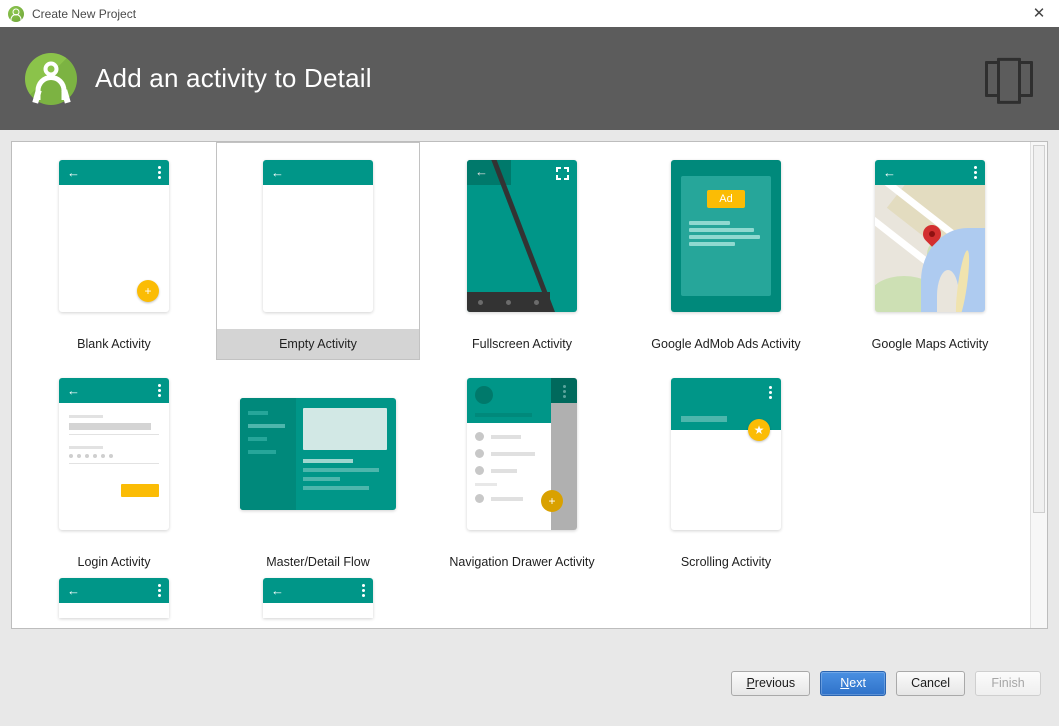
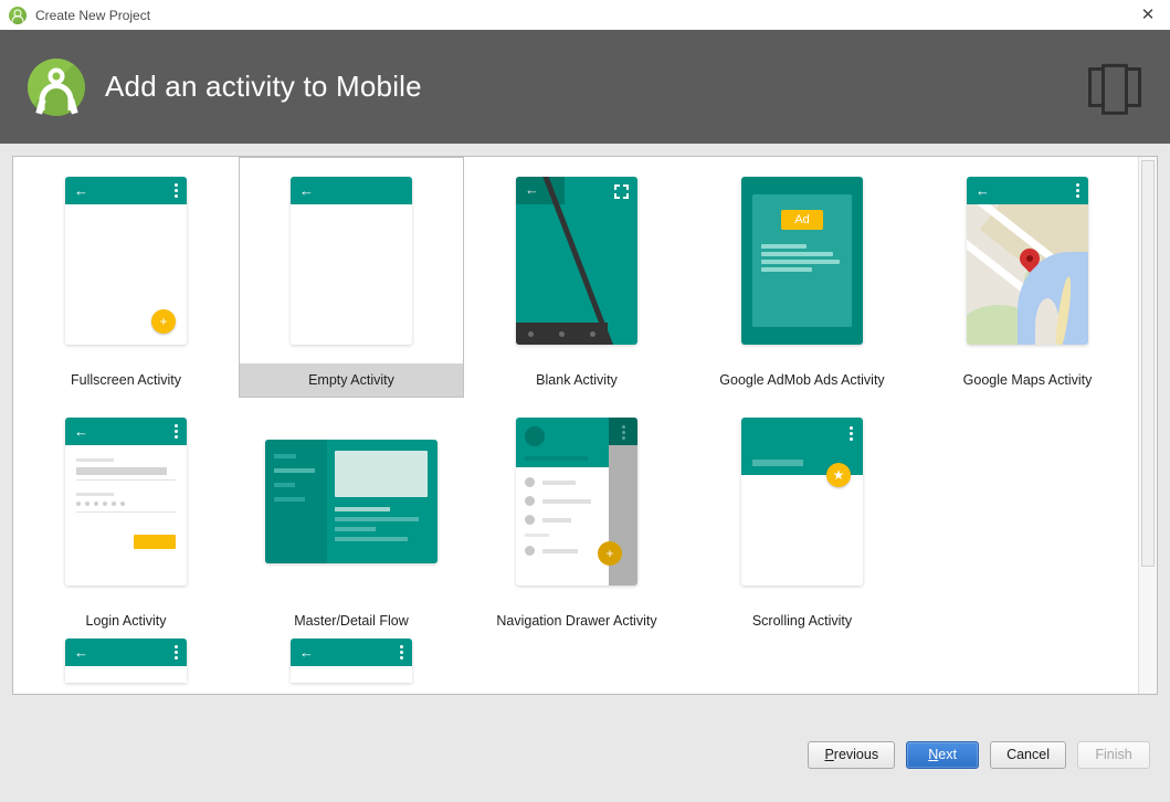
  Create New Project
  ✕
- Add an activity to Detail
+ Add an activity to Mobile
  ←
  +
- Blank Activity
+ Fullscreen Activity
  ←
  Empty Activity
  ←
- Fullscreen Activity
+ Blank Activity
  Ad
  Google AdMob Ads Activity
  ←
  Google Maps Activity
  ←
  Login Activity
  Master/Detail Flow
  +
  Navigation Drawer Activity
  ★
  Scrolling Activity
  ←
  ←
  Previous
  Next
  Cancel
  Finish
